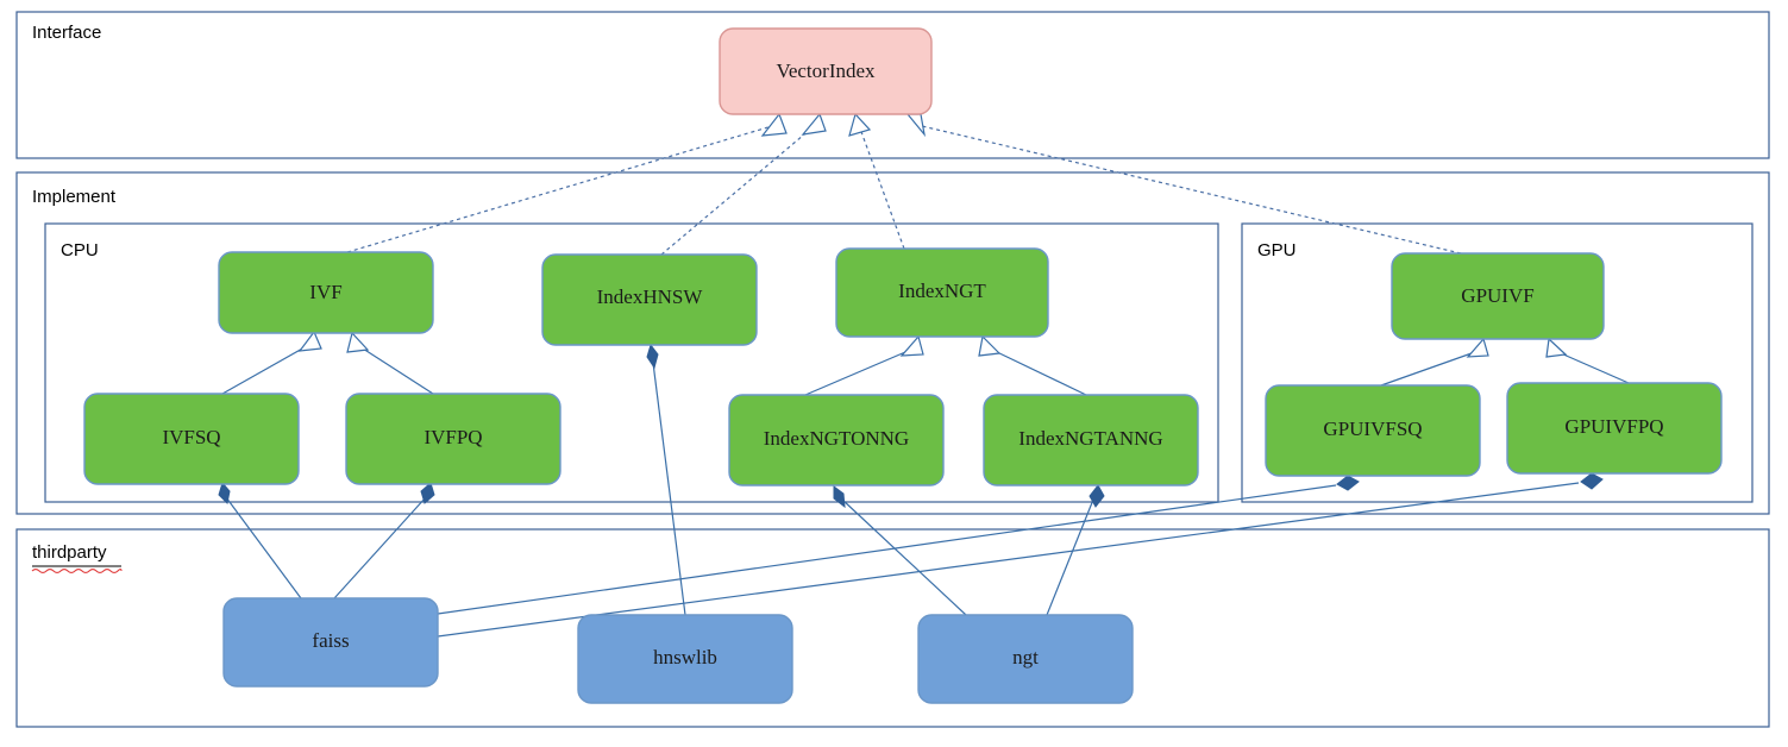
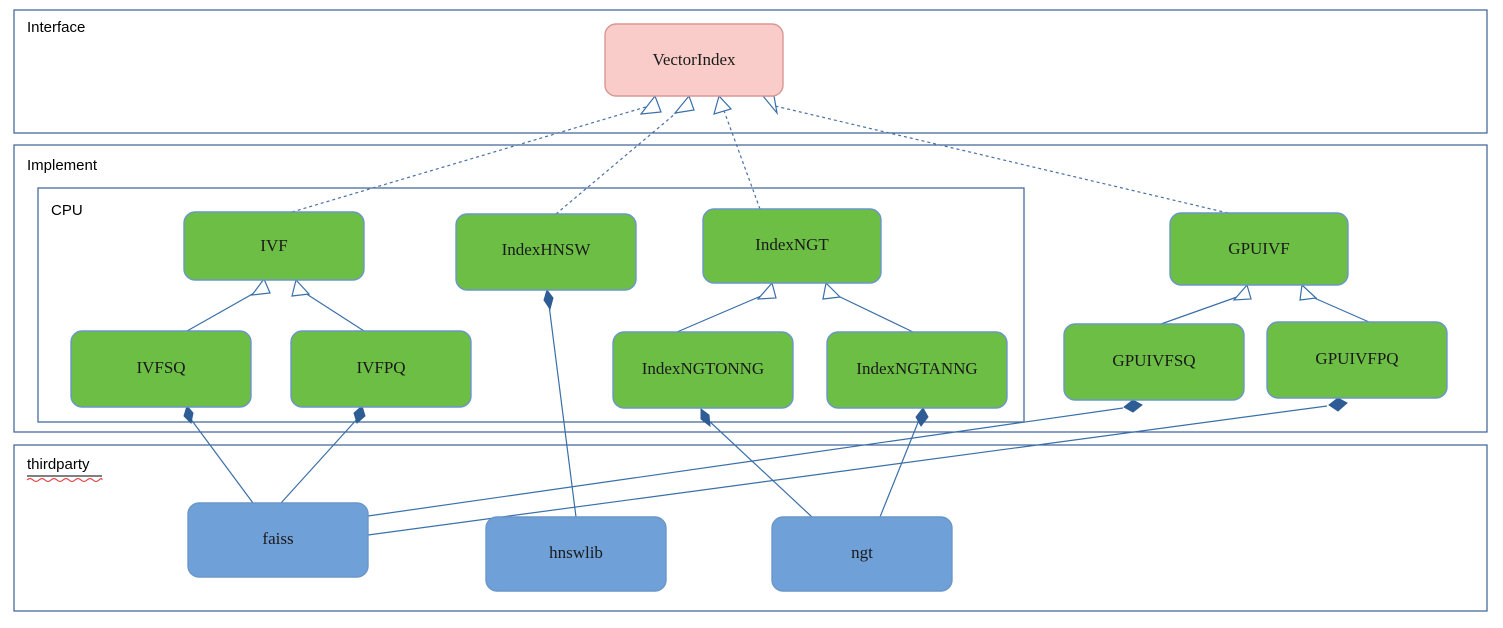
  Interface
  Implement
  CPU
- GPU
  thirdparty
  VectorIndex
  IVF
  IndexHNSW
  IndexNGT
  IVFSQ
  IVFPQ
  IndexNGTONNG
  IndexNGTANNG
  GPUIVF
  GPUIVFSQ
  GPUIVFPQ
  faiss
  hnswlib
  ngt
